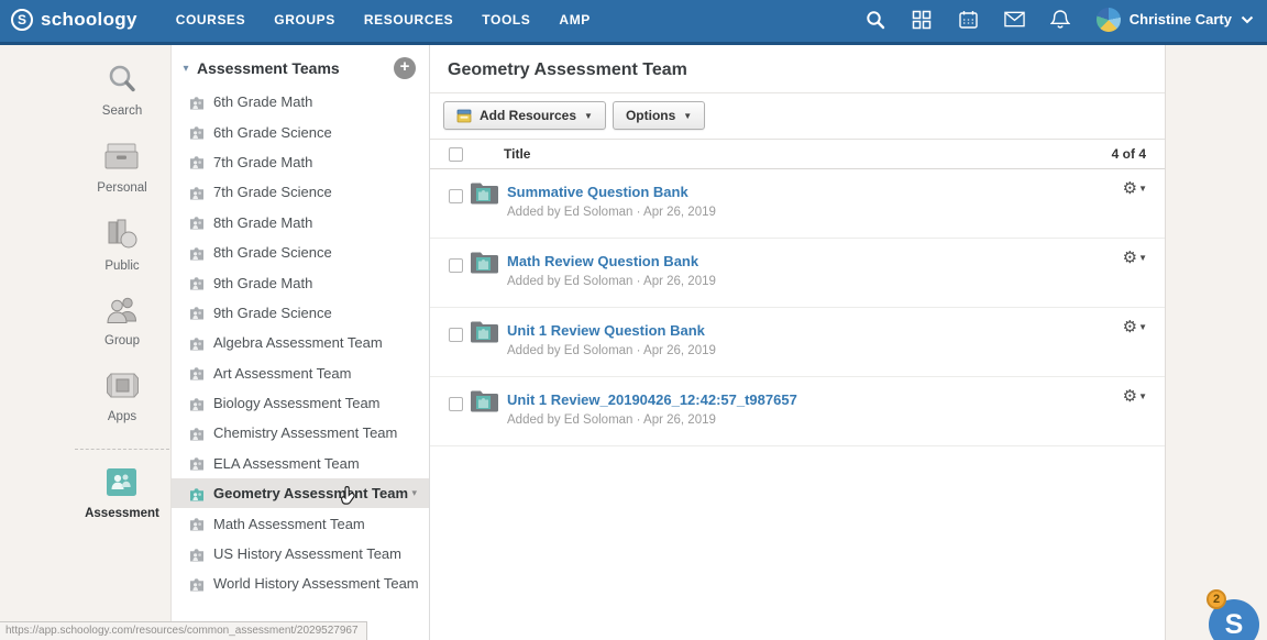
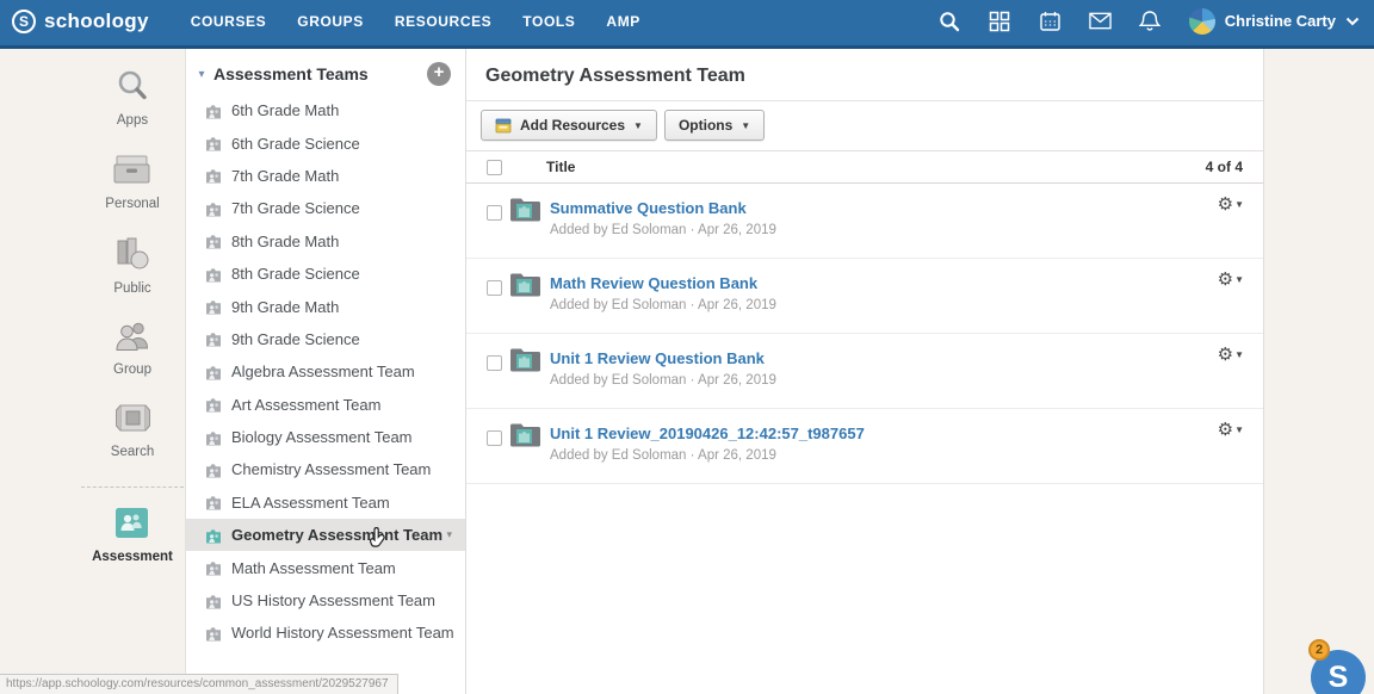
  S
  schoology
  COURSES
  GROUPS
  RESOURCES
  TOOLS
  AMP
  Christine Carty
- Search
+ Apps
  Personal
  Public
  Group
- Apps
+ Search
  Assessment
  ▾
  Assessment Teams
  +
  6th Grade Math
  6th Grade Science
  7th Grade Math
  7th Grade Science
  8th Grade Math
  8th Grade Science
  9th Grade Math
  9th Grade Science
  Algebra Assessment Team
  Art Assessment Team
  Biology Assessment Team
  Chemistry Assessment Team
  ELA Assessment Team
  Geometry Assessmnt Team
  ▾
  Math Assessment Team
  US History Assessment Team
  World History Assessment Team
  Geometry Assessment Team
  Add Resources
  ▼
  Options
  ▼
  Title
  4 of 4
  Summative Question Bank
  Added by Ed Soloman · Apr 26, 2019
  ⚙
  ▼
  Math Review Question Bank
  Added by Ed Soloman · Apr 26, 2019
  ⚙
  ▼
  Unit 1 Review Question Bank
  Added by Ed Soloman · Apr 26, 2019
  ⚙
  ▼
  Unit 1 Review_20190426_12:42:57_t987657
  Added by Ed Soloman · Apr 26, 2019
  ⚙
  ▼
  https://app.schoology.com/resources/common_assessment/2029527967
  S
  2
